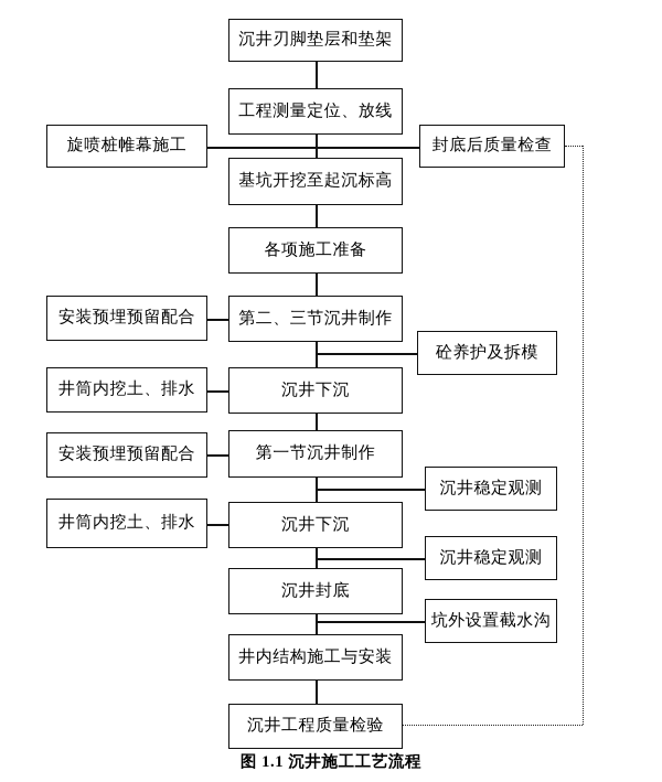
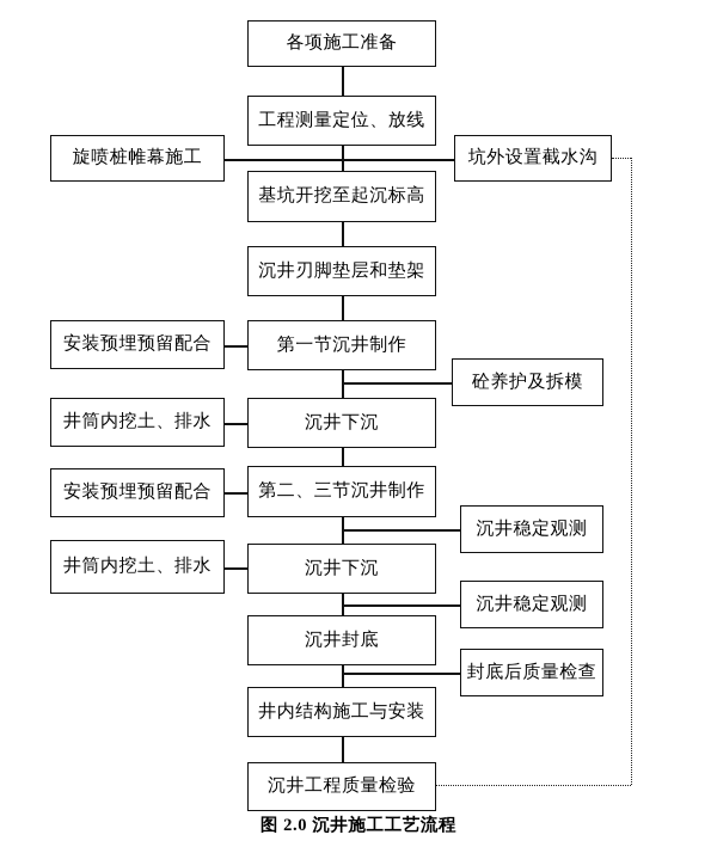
- 沉井刃脚垫层和垫架
+ 各项施工准备
  工程测量定位、放线
  基坑开挖至起沉标高
- 各项施工准备
+ 沉井刃脚垫层和垫架
- 第二、三节沉井制作
+ 第一节沉井制作
  沉井下沉
- 第一节沉井制作
+ 第二、三节沉井制作
  沉井下沉
  沉井封底
  井内结构施工与安装
  沉井工程质量检验
  旋喷桩帷幕施工
  安装预埋预留配合
  井筒内挖土、排水
  安装预埋预留配合
  井筒内挖土、排水
- 封底后质量检查
+ 坑外设置截水沟
  砼养护及拆模
  沉井稳定观测
  沉井稳定观测
- 坑外设置截水沟
+ 封底后质量检查
- 图 1.1 沉井施工工艺流程
+ 图 2.0 沉井施工工艺流程
